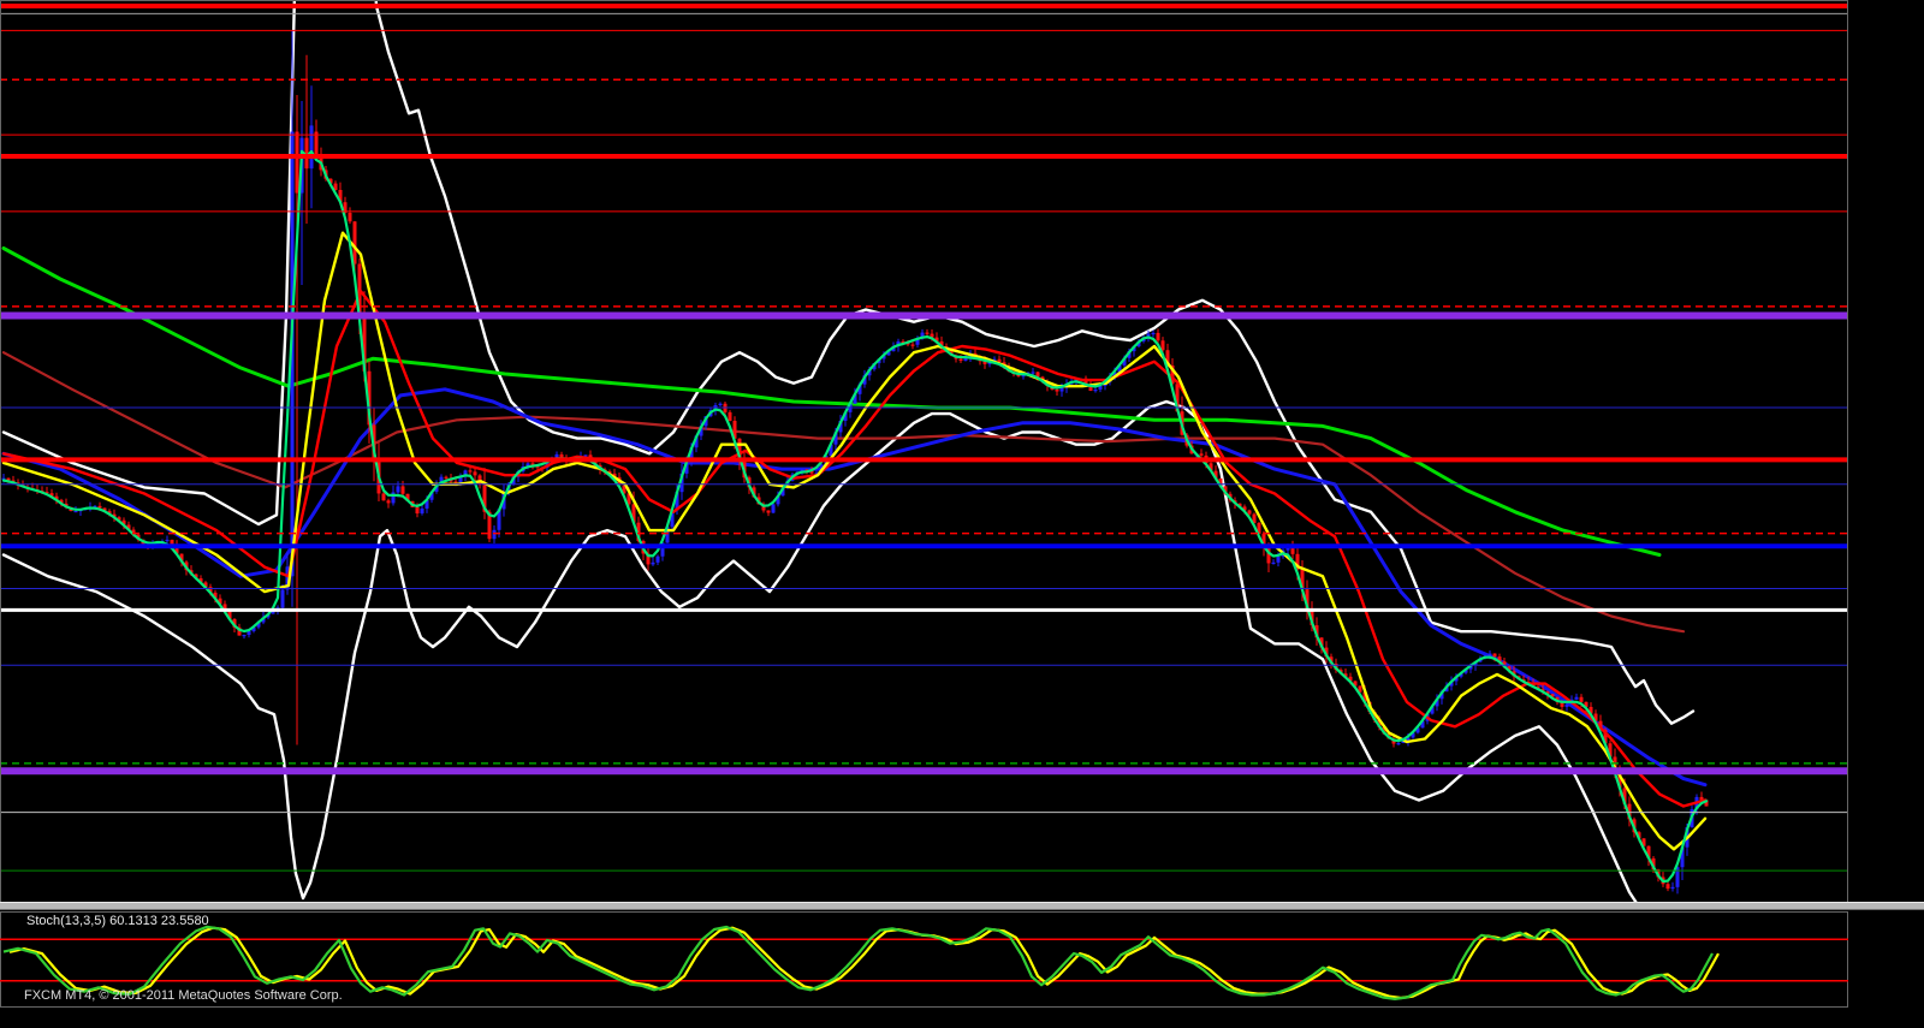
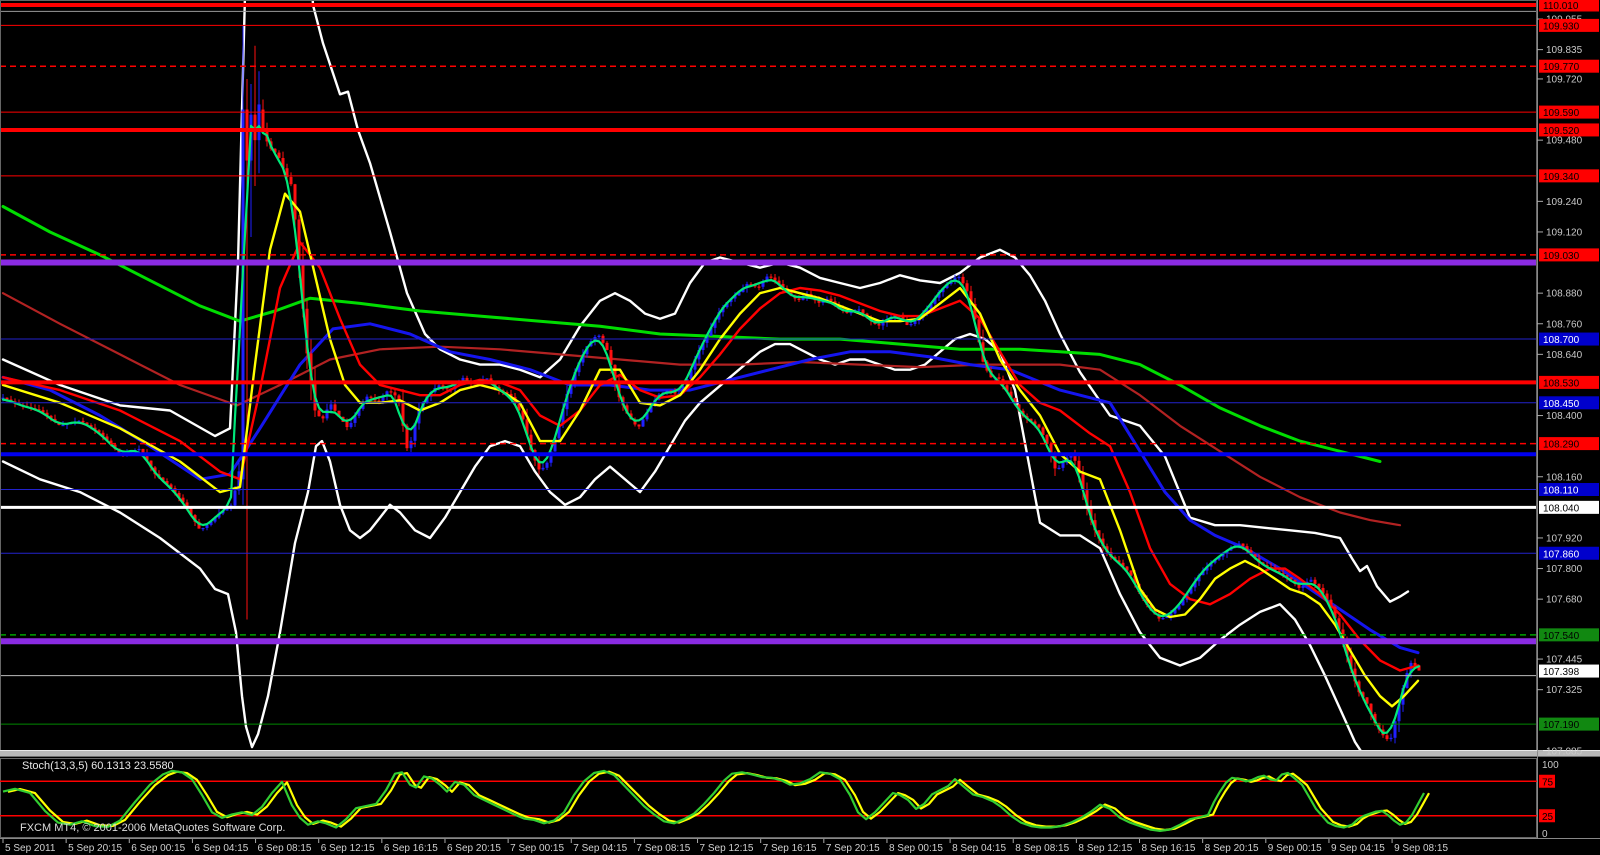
+ 109.835
+ 109.720
+ 109.480
+ 109.240
+ 109.120
+ 108.880
+ 108.760
+ 108.640
+ 108.400
+ 108.160
+ 107.920
+ 107.800
+ 107.680
+ 107.445
+ 107.325
+ 107.085
+ 110.010
+ 109.930
+ 109.770
+ 109.590
+ 109.520
+ 109.340
+ 109.030
+ 108.700
+ 108.530
+ 108.450
+ 108.290
+ 108.110
+ 108.040
+ 107.860
+ 107.540
+ 107.398
+ 107.190
+ 100
+ 75
+ 25
+ 0
+ 5 Sep 2011
+ 5 Sep 20:15
+ 6 Sep 00:15
+ 6 Sep 04:15
+ 6 Sep 08:15
+ 6 Sep 12:15
+ 6 Sep 16:15
+ 6 Sep 20:15
+ 7 Sep 00:15
+ 7 Sep 04:15
+ 7 Sep 08:15
+ 7 Sep 12:15
+ 7 Sep 16:15
+ 7 Sep 20:15
+ 8 Sep 00:15
+ 8 Sep 04:15
+ 8 Sep 08:15
+ 8 Sep 12:15
+ 8 Sep 16:15
+ 8 Sep 20:15
+ 9 Sep 00:15
+ 9 Sep 04:15
+ 9 Sep 08:15
  Stoch(13,3,5) 60.1313 23.5580
- FXCM MT4, © 2001-2011 MetaQuotes Software Corp.
+ FXCM MT4, © 2001-2006 MetaQuotes Software Corp.
